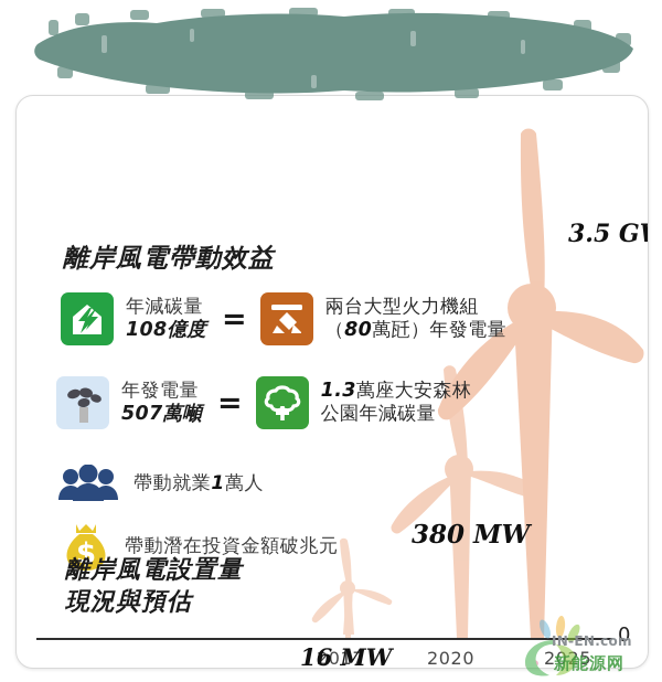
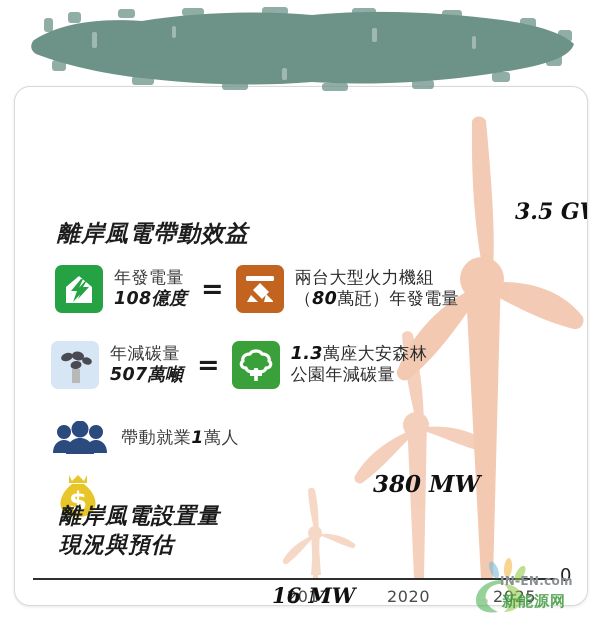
  離岸風電帶動效益
- 年減碳量
+ 年發電量
  108億度
  =
  兩台大型火力機組
  （80萬瓩）年發電量
- 年發電量
+ 年減碳量
  507萬噸
  =
  1.3萬座大安森林
  公園年減碳量
  帶動就業1萬人
  $
- 帶動潛在投資金額破兆元
  離岸風電設置量
  現況與預估
  16 MW
  380 MW
  3.5 G
  2017
  2020
  2025
  0
  IN-EN.com
  新能源网
